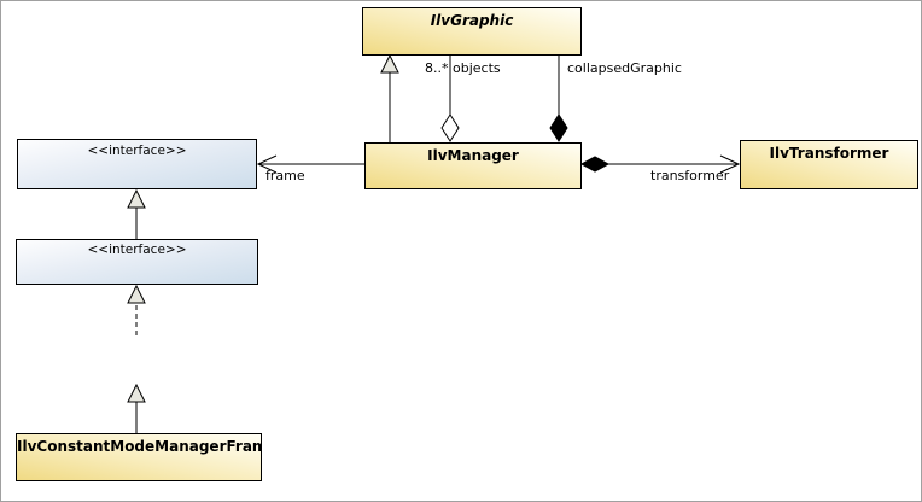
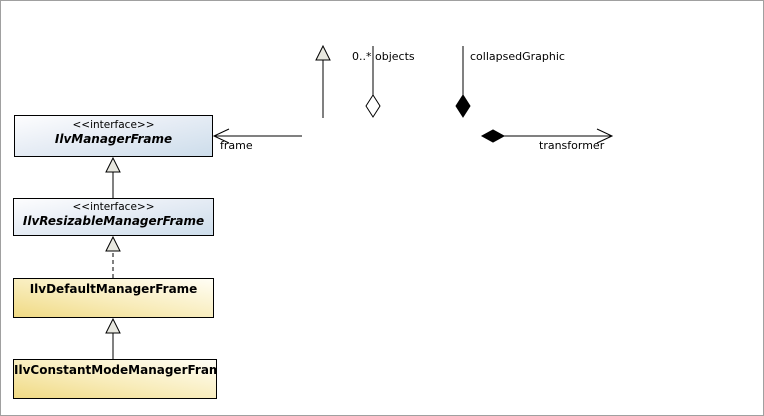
- IlvGraphic
- IlvManager
- IlvTransformer
  <<interface>>
+ IlvManagerFrame
  <<interface>>
+ IlvResizableManagerFrame
+ IlvDefaultManagerFrame
  IlvConstantModeManagerFram
- 8..* objects
+ 0..* objects
  collapsedGraphic
  frame
  transformer
